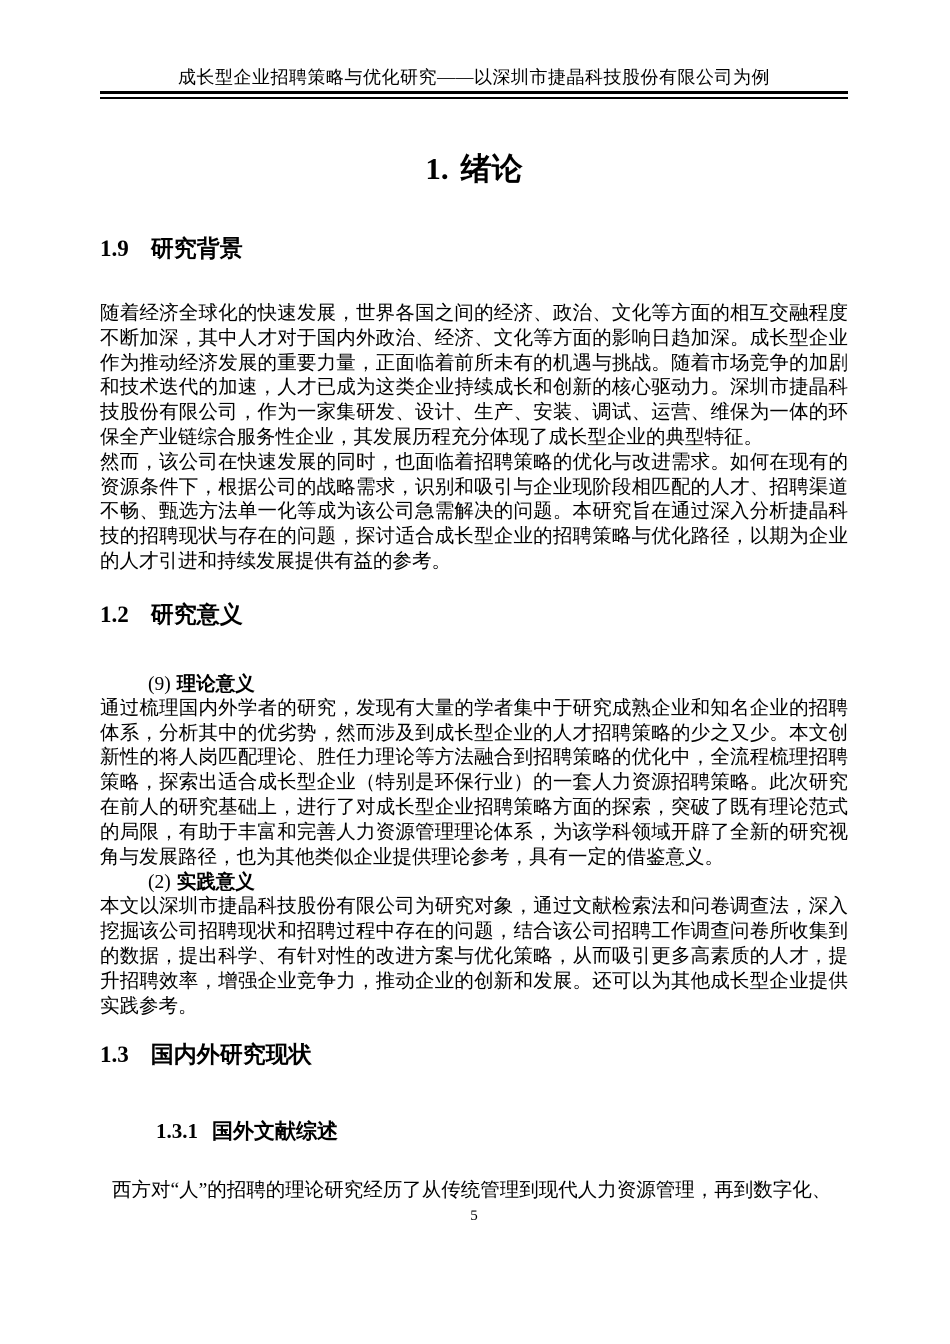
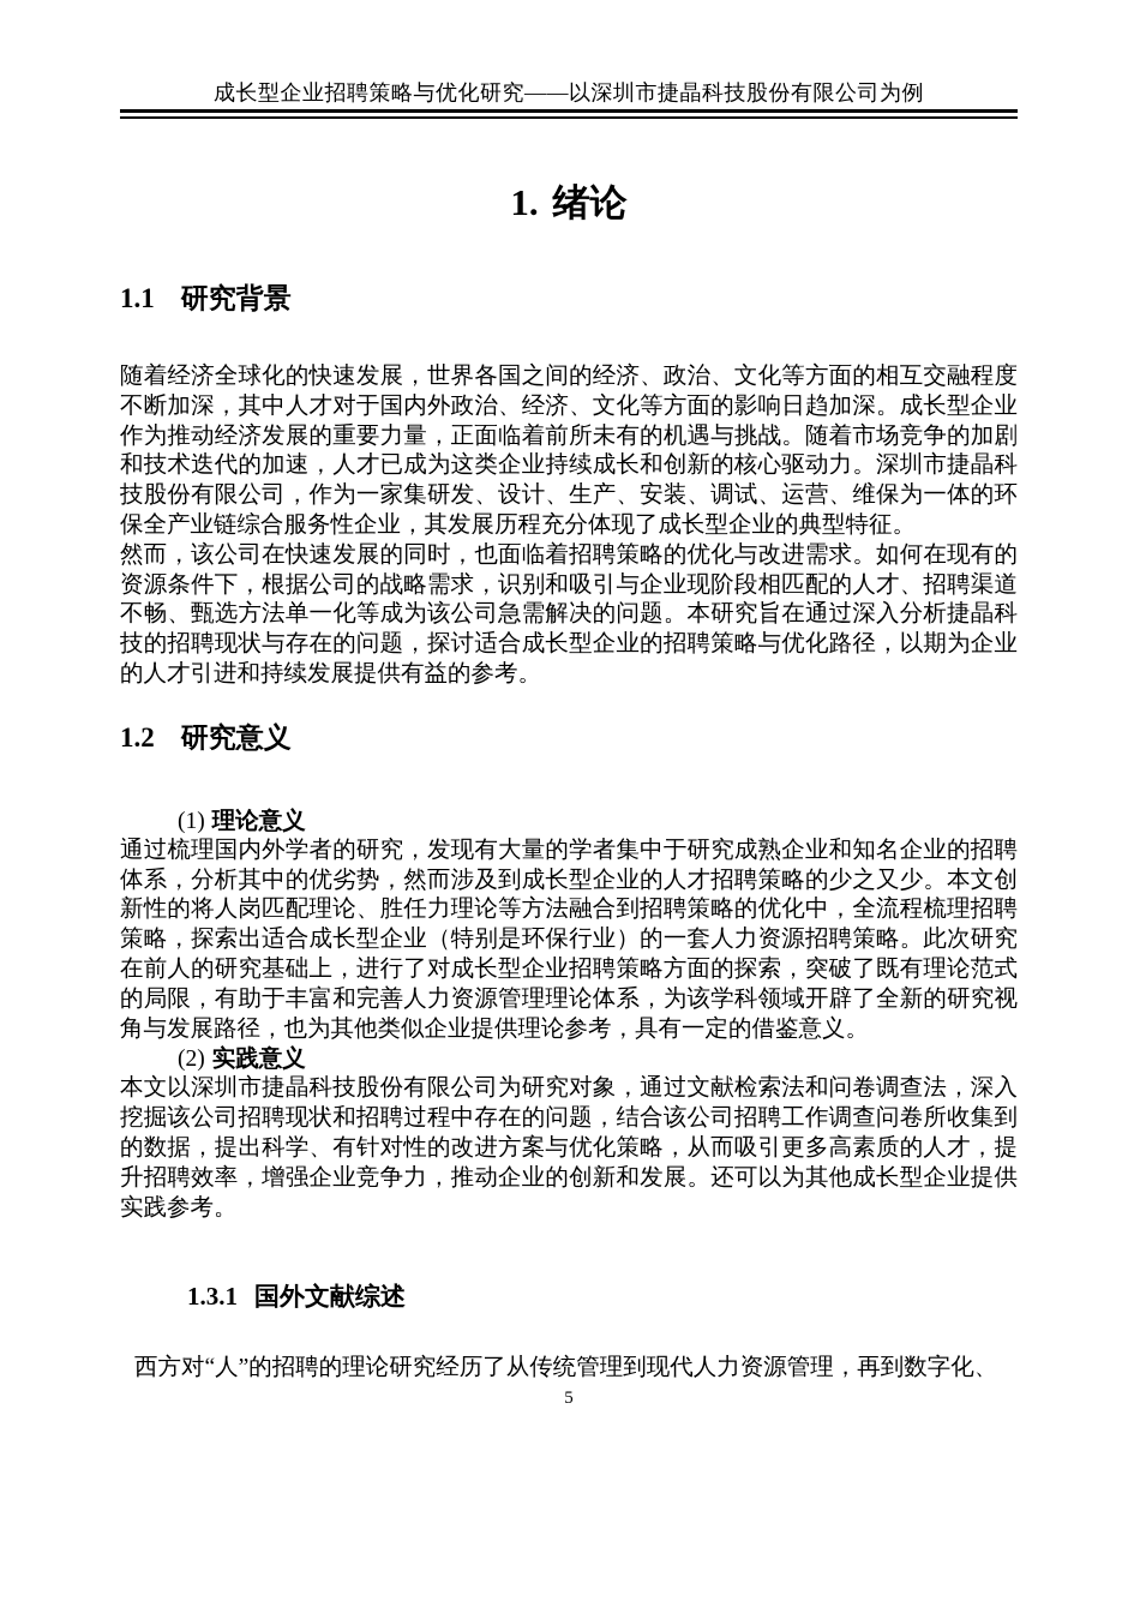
  成长型企业招聘策略与优化研究——以深圳市捷晶科技股份有限公司为例
  1. 绪论
- 1.9 研究背景
+ 1.1 研究背景
  随着经济全球化的快速发展，世界各国之间的经济、政治、文化等方面的相互交融程度不断加深，其中人才对于国内外政治、经济、文化等方面的影响日趋加深。成长型企业作为推动经济发展的重要力量，正面临着前所未有的机遇与挑战。随着市场竞争的加剧和技术迭代的加速，人才已成为这类企业持续成长和创新的核心驱动力。深圳市捷晶科技股份有限公司，作为一家集研发、设计、生产、安装、调试、运营、维保为一体的环保全产业链综合服务性企业，其发展历程充分体现了成长型企业的典型特征。
  然而，该公司在快速发展的同时，也面临着招聘策略的优化与改进需求。如何在现有的资源条件下，根据公司的战略需求，识别和吸引与企业现阶段相匹配的人才、招聘渠道不畅、甄选方法单一化等成为该公司急需解决的问题。本研究旨在通过深入分析捷晶科技的招聘现状与存在的问题，探讨适合成长型企业的招聘策略与优化路径，以期为企业的人才引进和持续发展提供有益的参考。
  1.2 研究意义
- (9) 理论意义
+ (1) 理论意义
  通过梳理国内外学者的研究，发现有大量的学者集中于研究成熟企业和知名企业的招聘体系，分析其中的优劣势，然而涉及到成长型企业的人才招聘策略的少之又少。本文创新性的将人岗匹配理论、胜任力理论等方法融合到招聘策略的优化中，全流程梳理招聘策略，探索出适合成长型企业（特别是环保行业）的一套人力资源招聘策略。此次研究在前人的研究基础上，进行了对成长型企业招聘策略方面的探索，突破了既有理论范式的局限，有助于丰富和完善人力资源管理理论体系，为该学科领域开辟了全新的研究视角与发展路径，也为其他类似企业提供理论参考，具有一定的借鉴意义。
  (2) 实践意义
  本文以深圳市捷晶科技股份有限公司为研究对象，通过文献检索法和问卷调查法，深入挖掘该公司招聘现状和招聘过程中存在的问题，结合该公司招聘工作调查问卷所收集到的数据，提出科学、有针对性的改进方案与优化策略，从而吸引更多高素质的人才，提升招聘效率，增强企业竞争力，推动企业的创新和发展。还可以为其他成长型企业提供实践参考。
- 1.3 国内外研究现状
  1.3.1 国外文献综述
  西方对“人”的招聘的理论研究经历了从传统管理到现代人力资源管理，再到数字化、
  5
